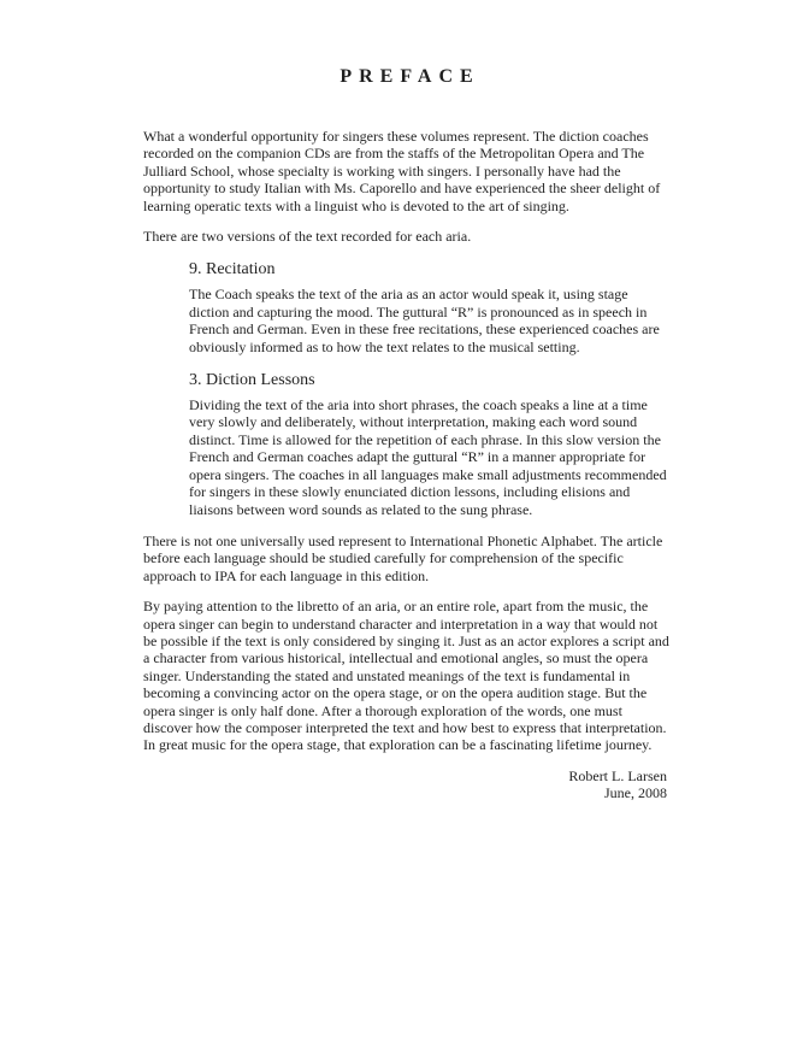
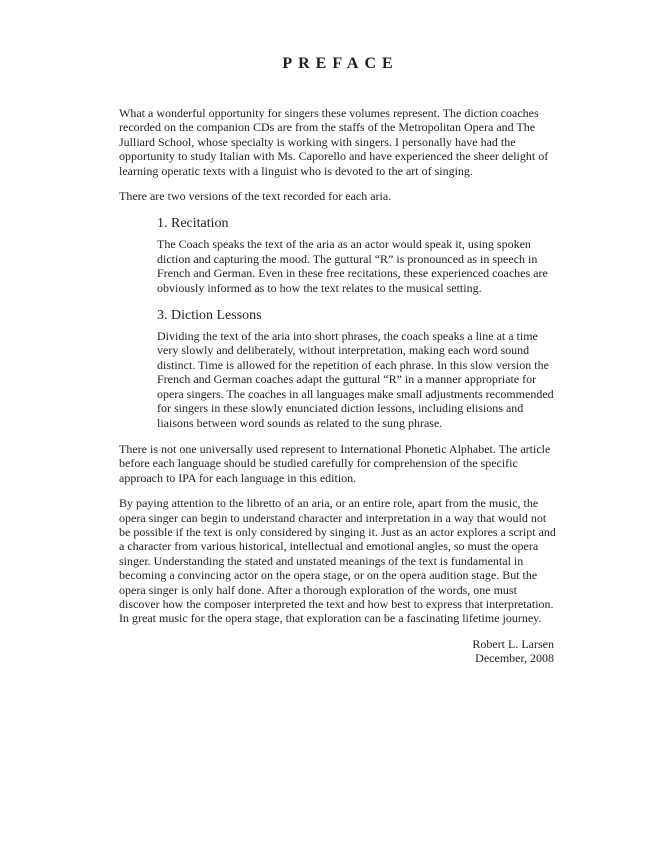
  PREFACE
  What a wonderful opportunity for singers these volumes represent. The diction coaches recorded on the companion CDs are from the staffs of the Metropolitan Opera and The Julliard School, whose specialty is working with singers. I personally have had the opportunity to study Italian with Ms. Caporello and have experienced the sheer delight of learning operatic texts with a linguist who is devoted to the art of singing.
  There are two versions of the text recorded for each aria.
- 9. Recitation
+ 1. Recitation
- The Coach speaks the text of the aria as an actor would speak it, using stage diction and capturing the mood. The guttural “R” is pronounced as in speech in French and German. Even in these free recitations, these experienced coaches are obviously informed as to how the text relates to the musical setting.
+ The Coach speaks the text of the aria as an actor would speak it, using spoken diction and capturing the mood. The guttural “R” is pronounced as in speech in French and German. Even in these free recitations, these experienced coaches are obviously informed as to how the text relates to the musical setting.
  3. Diction Lessons
  Dividing the text of the aria into short phrases, the coach speaks a line at a time very slowly and deliberately, without interpretation, making each word sound distinct. Time is allowed for the repetition of each phrase. In this slow version the French and German coaches adapt the guttural “R” in a manner appropriate for opera singers. The coaches in all languages make small adjustments recommended for singers in these slowly enunciated diction lessons, including elisions and liaisons between word sounds as related to the sung phrase.
  There is not one universally used represent to International Phonetic Alphabet. The article before each language should be studied carefully for comprehension of the specific approach to IPA for each language in this edition.
  By paying attention to the libretto of an aria, or an entire role, apart from the music, the opera singer can begin to understand character and interpretation in a way that would not be possible if the text is only considered by singing it. Just as an actor explores a script and a character from various historical, intellectual and emotional angles, so must the opera singer. Understanding the stated and unstated meanings of the text is fundamental in becoming a convincing actor on the opera stage, or on the opera audition stage. But the opera singer is only half done. After a thorough exploration of the words, one must discover how the composer interpreted the text and how best to express that interpretation. In great music for the opera stage, that exploration can be a fascinating lifetime journey.
  Robert L. Larsen
- June, 2008
+ December, 2008
